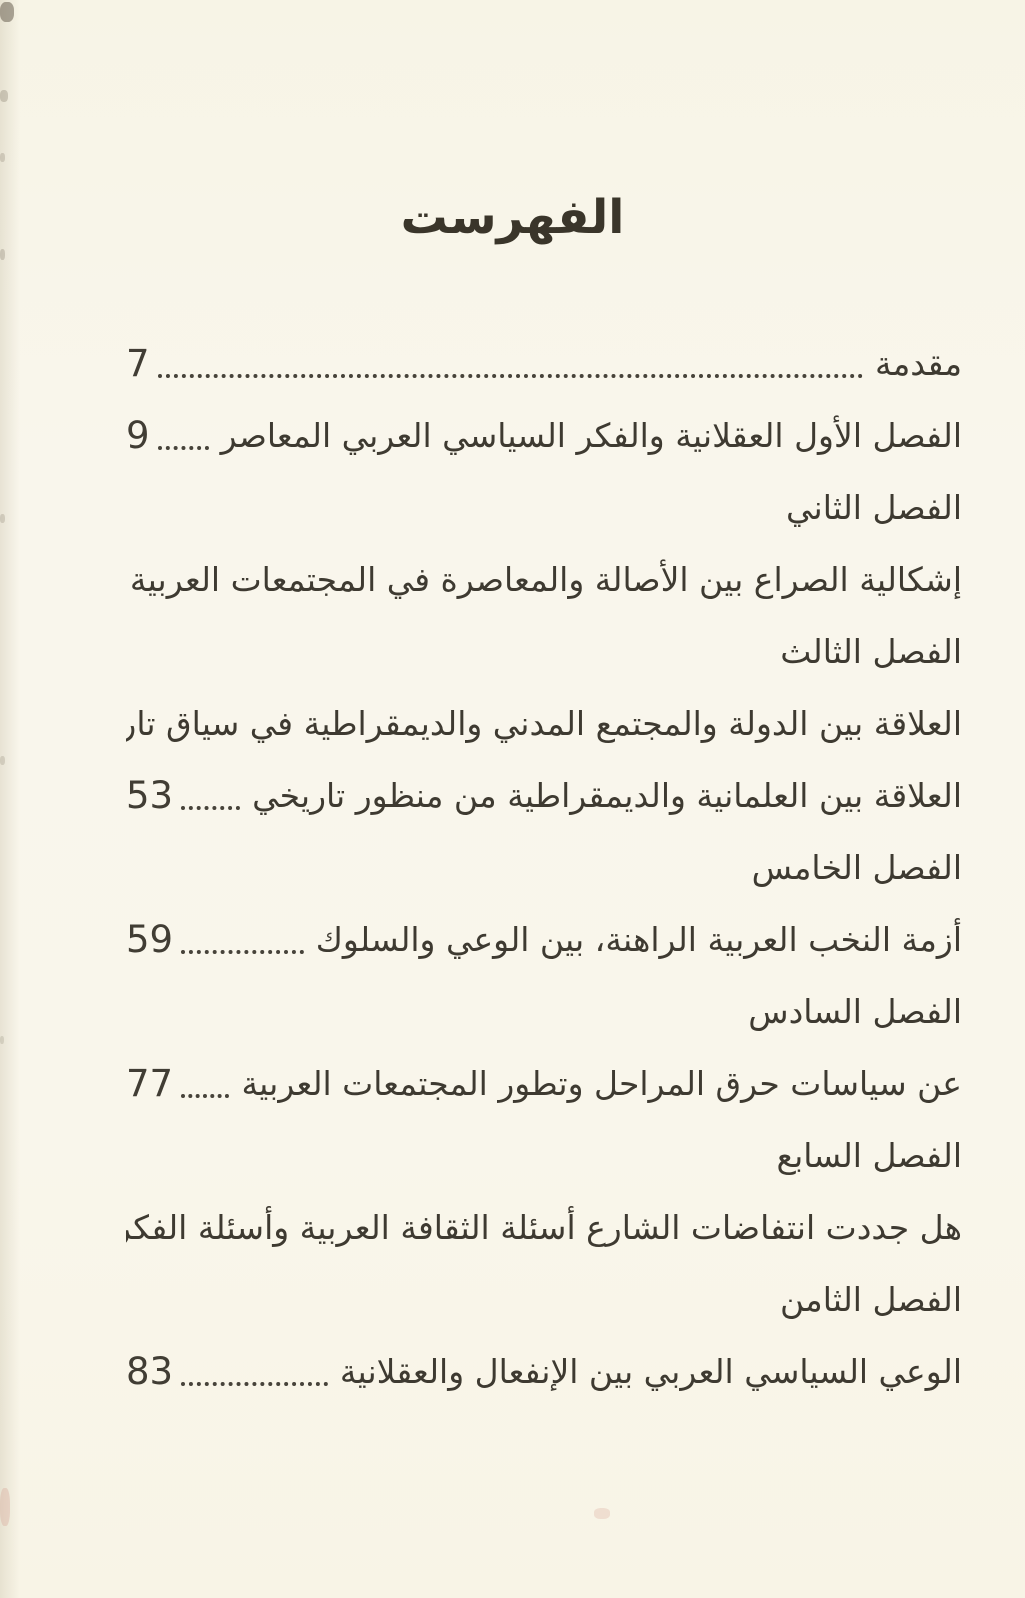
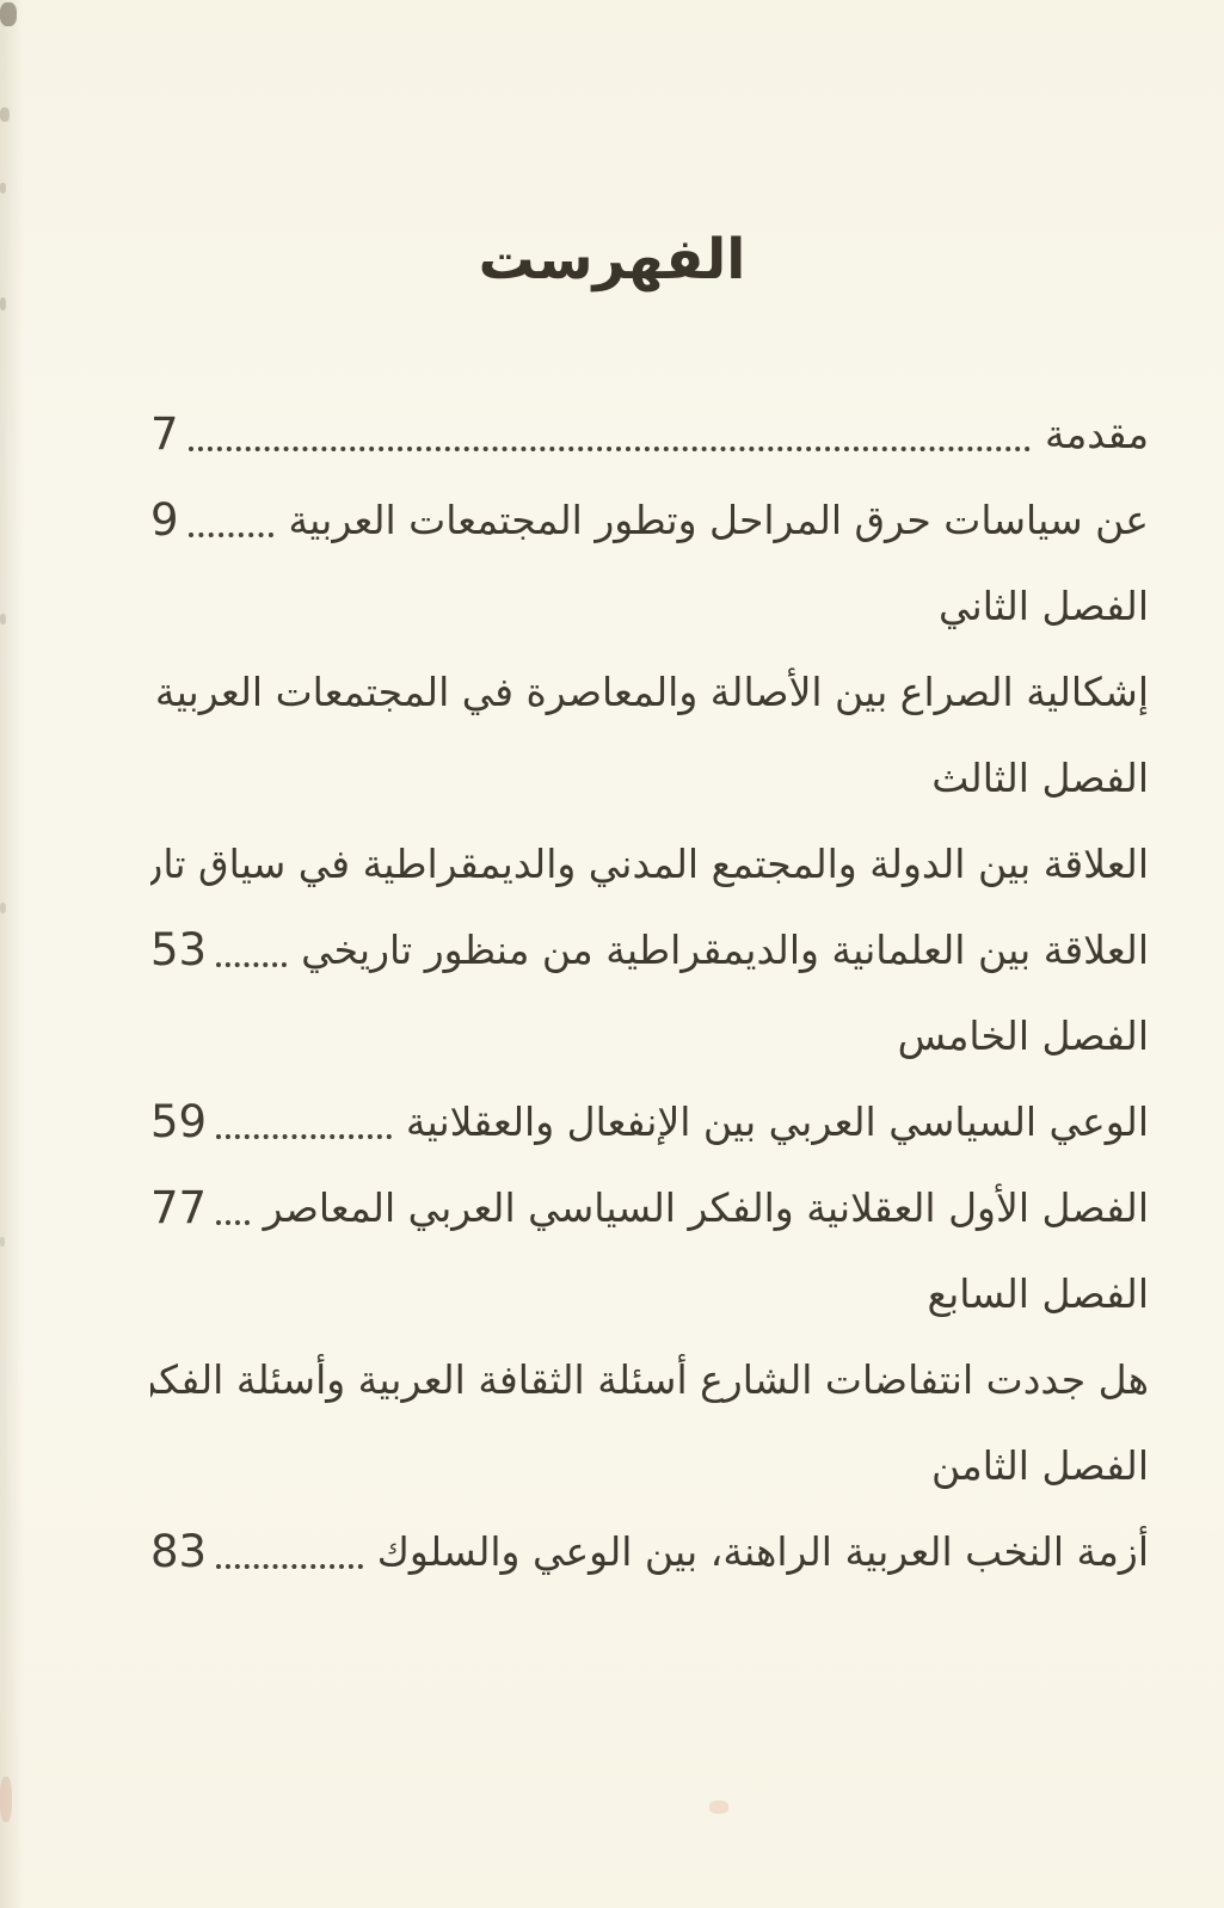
  الفهرست
  مقدمة
  7
- الفصل الأول العقلانية والفكر السياسي العربي المعاصر
+ عن سياسات حرق المراحل وتطور المجتمعات العربية
  9
  الفصل الثاني
  إشكالية الصراع بين الأصالة والمعاصرة في المجتمعات العربية
  الفصل الثالث
  العلاقة بين الدولة والمجتمع المدني والديمقراطية في سياق تار
  العلاقة بين العلمانية والديمقراطية من منظور تاريخي
  53
  الفصل الخامس
- أزمة النخب العربية الراهنة، بين الوعي والسلوك
+ الوعي السياسي العربي بين الإنفعال والعقلانية
  59
- الفصل السادس
- عن سياسات حرق المراحل وتطور المجتمعات العربية
+ الفصل الأول العقلانية والفكر السياسي العربي المعاصر
  77
  الفصل السابع
  هل جددت انتفاضات الشارع أسئلة الثقافة العربية وأسئلة الفك
  الفصل الثامن
- الوعي السياسي العربي بين الإنفعال والعقلانية
+ أزمة النخب العربية الراهنة، بين الوعي والسلوك
  83
